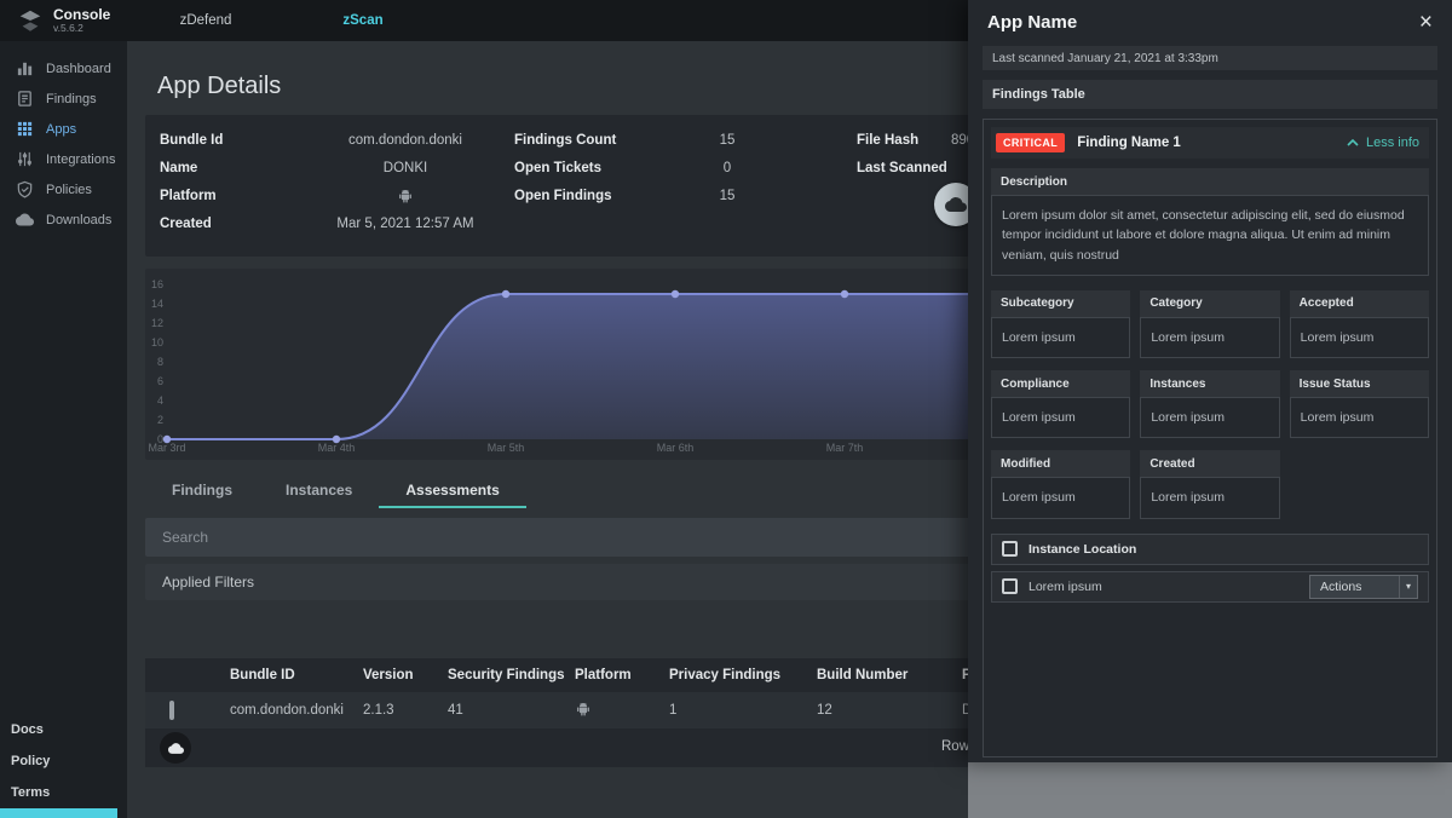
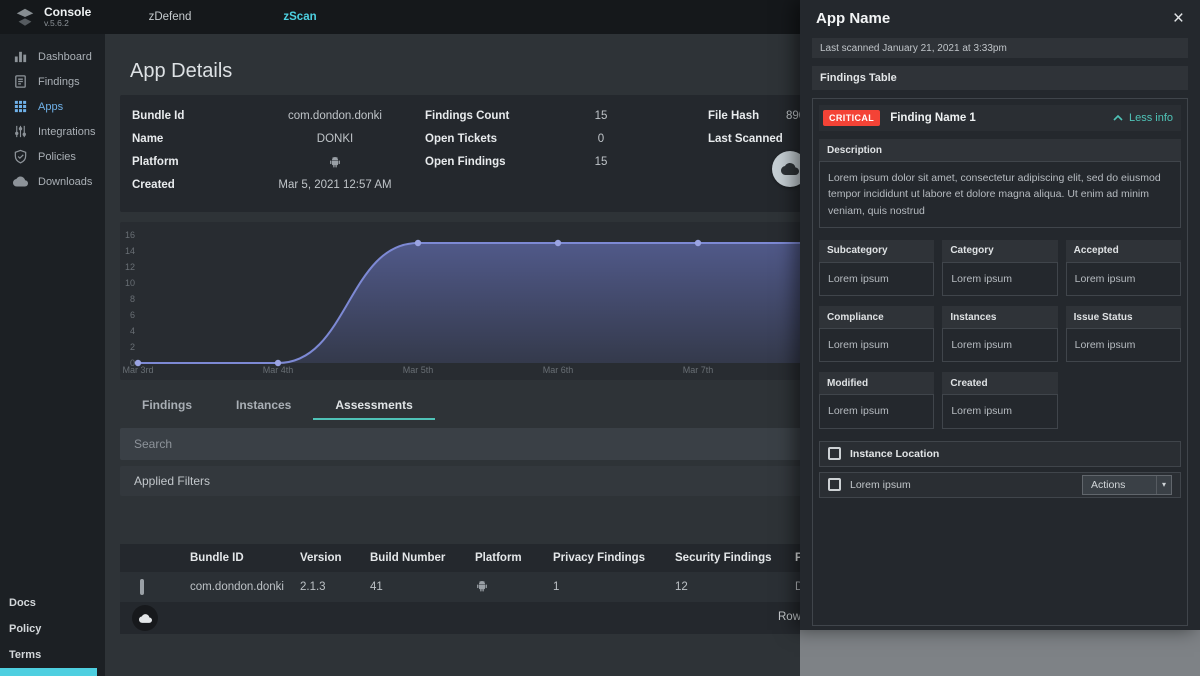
  Console
  v.5.6.2
  zDefend
  zScan
  Dashboard
  Findings
  Apps
  Integrations
  Policies
  Downloads
  Docs
  Policy
  Terms
  App Details
  Bundle Id
  com.dondon.donki
  Name
  DONKI
  Platform
  Created
  Mar 5, 2021 12:57 AM
  Findings Count
  15
  Open Tickets
  0
  Open Findings
  15
  File Hash
  Last Scanned
  0
  2
  4
  6
  8
  10
  12
  14
  16
  Mar 3rd
  Mar 4th
  Mar 5th
  Mar 6th
  Mar 7th
  Findings
  Instances
  Assessments
  Search
  Applied Filters
  Bundle ID
  Version
- Security Findings
+ Build Number
  Platform
  Privacy Findings
- Build Number
+ Security Findings
  com.dondon.donki
  2.1.3
  41
  1
  12
  Row
  App Name
  ×
  Last scanned January 21, 2021 at 3:33pm
  Findings Table
  CRITICAL
  Finding Name 1
  Less info
  Description
  Lorem ipsum dolor sit amet, consectetur adipiscing elit, sed do eiusmod tempor incididunt ut labore et dolore magna aliqua. Ut enim ad minim veniam, quis nostrud
  Subcategory
  Lorem ipsum
  Category
  Lorem ipsum
  Accepted
  Lorem ipsum
  Compliance
  Lorem ipsum
  Instances
  Lorem ipsum
  Issue Status
  Lorem ipsum
  Modified
  Lorem ipsum
  Created
  Lorem ipsum
  Instance Location
  Lorem ipsum
  Actions
  ▾
